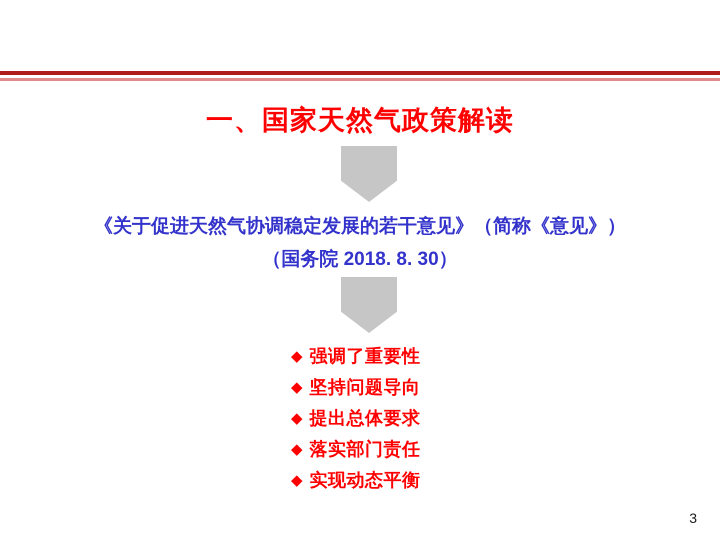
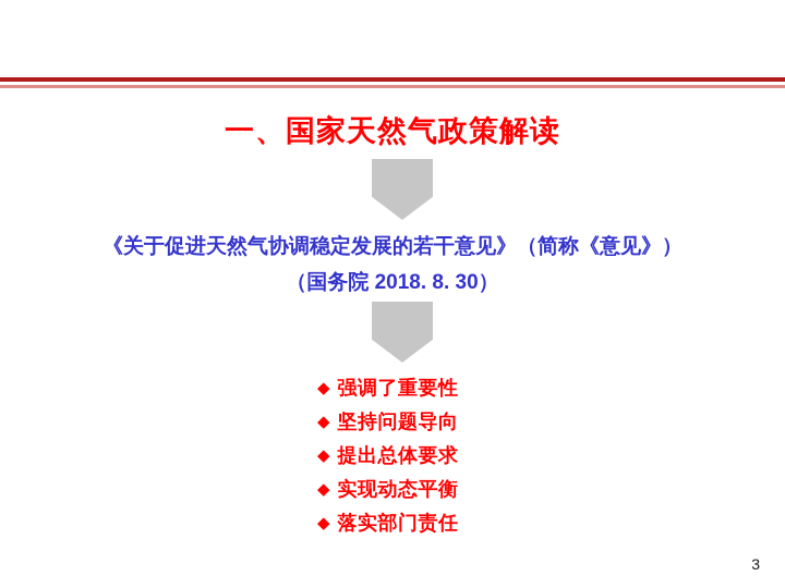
  一、国家天然气政策解读
  《关于促进天然气协调稳定发展的若干意见》（简称《意见》）
  （国务院 2018. 8. 30）
  ◆
  强调了重要性
  ◆
  坚持问题导向
  ◆
  提出总体要求
  ◆
- 落实部门责任
+ 实现动态平衡
  ◆
- 实现动态平衡
+ 落实部门责任
  3
